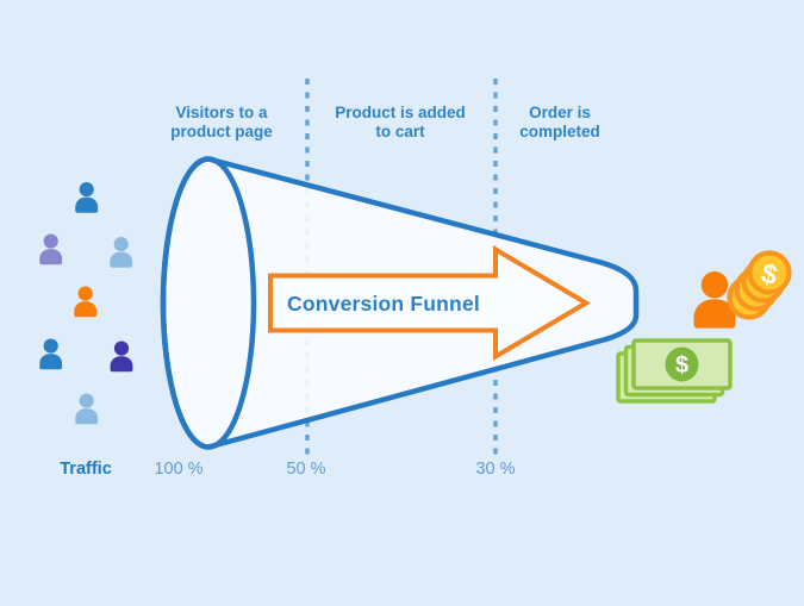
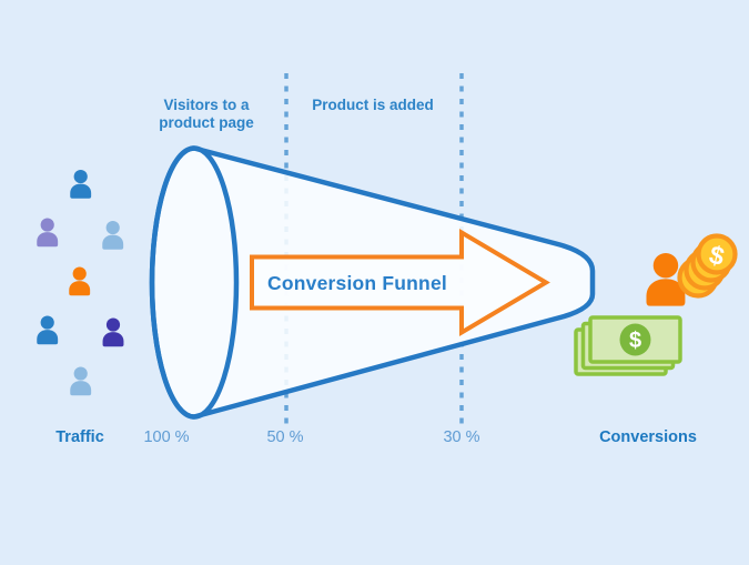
  $
  Visitors to a
  product page
  Product is added
- to cart
- Order is
- completed
  Conversion Funnel
  Traffic
  100 %
  50 %
  30 %
+ Conversions
